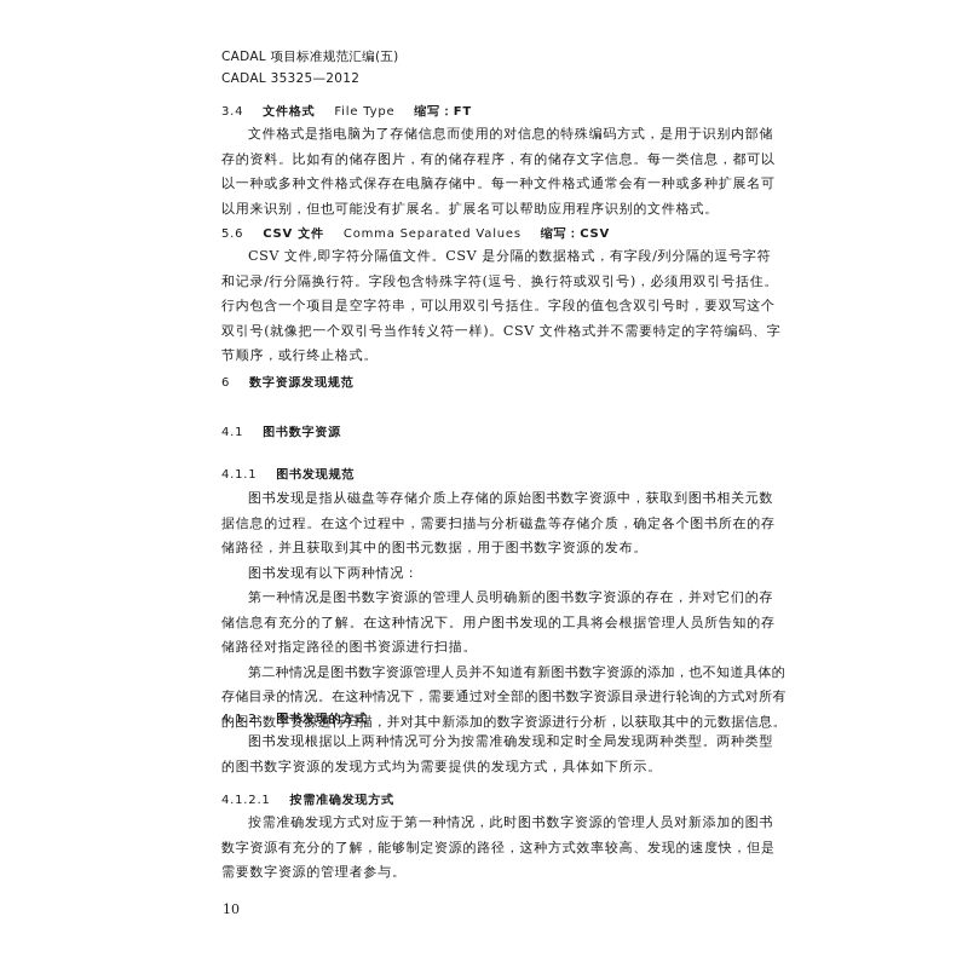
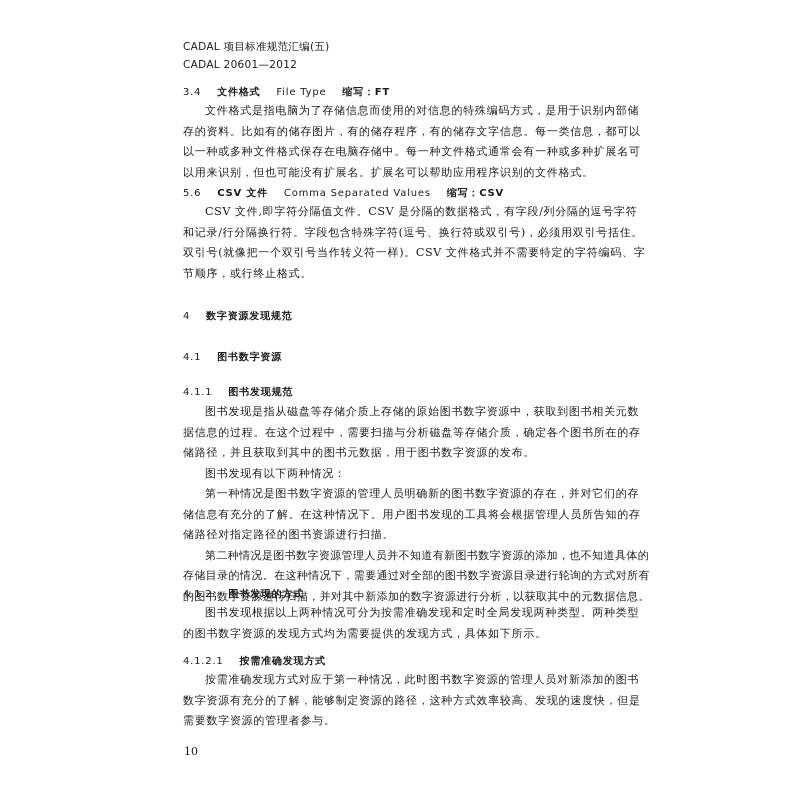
  CADAL 项目标准规范汇编(五)
- CADAL 35325—2012
+ CADAL 20601—2012
  3.4 文件格式 File Type 缩写：FT
  文件格式是指电脑为了存储信息而使用的对信息的特殊编码方式，是用于识别内部储
  存的资料。比如有的储存图片，有的储存程序，有的储存文字信息。每一类信息，都可以
  以一种或多种文件格式保存在电脑存储中。每一种文件格式通常会有一种或多种扩展名可
  以用来识别，但也可能没有扩展名。扩展名可以帮助应用程序识别的文件格式。
  5.6 CSV 文件 Comma Separated Values 缩写：CSV
  CSV 文件,即字符分隔值文件。CSV 是分隔的数据格式，有字段/列分隔的逗号字符
  和记录/行分隔换行符。字段包含特殊字符(逗号、换行符或双引号)，必须用双引号括住。
- 行内包含一个项目是空字符串，可以用双引号括住。字段的值包含双引号时，要双写这个
  双引号(就像把一个双引号当作转义符一样)。CSV 文件格式并不需要特定的字符编码、字
  节顺序，或行终止格式。
- 6 数字资源发现规范
+ 4 数字资源发现规范
  4.1 图书数字资源
  4.1.1 图书发现规范
  图书发现是指从磁盘等存储介质上存储的原始图书数字资源中，获取到图书相关元数
  据信息的过程。在这个过程中，需要扫描与分析磁盘等存储介质，确定各个图书所在的存
  储路径，并且获取到其中的图书元数据，用于图书数字资源的发布。
  图书发现有以下两种情况：
  第一种情况是图书数字资源的管理人员明确新的图书数字资源的存在，并对它们的存
  储信息有充分的了解。在这种情况下。用户图书发现的工具将会根据管理人员所告知的存
  储路径对指定路径的图书资源进行扫描。
  第二种情况是图书数字资源管理人员并不知道有新图书数字资源的添加，也不知道具体的
  存储目录的情况。在这种情况下，需要通过对全部的图书数字资源目录进行轮询的方式对所有
  的图书数字资源进行扫描，并对其中新添加的数字资源进行分析，以获取其中的元数据信息。
  4.1.2 图书发现的方式
  图书发现根据以上两种情况可分为按需准确发现和定时全局发现两种类型。两种类型
  的图书数字资源的发现方式均为需要提供的发现方式，具体如下所示。
  4.1.2.1 按需准确发现方式
  按需准确发现方式对应于第一种情况，此时图书数字资源的管理人员对新添加的图书
  数字资源有充分的了解，能够制定资源的路径，这种方式效率较高、发现的速度快，但是
  需要数字资源的管理者参与。
  10
